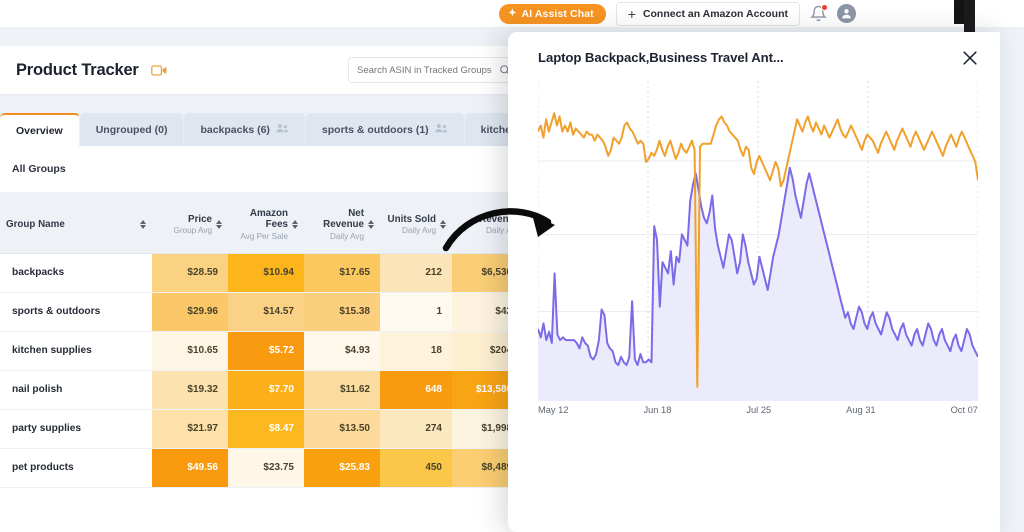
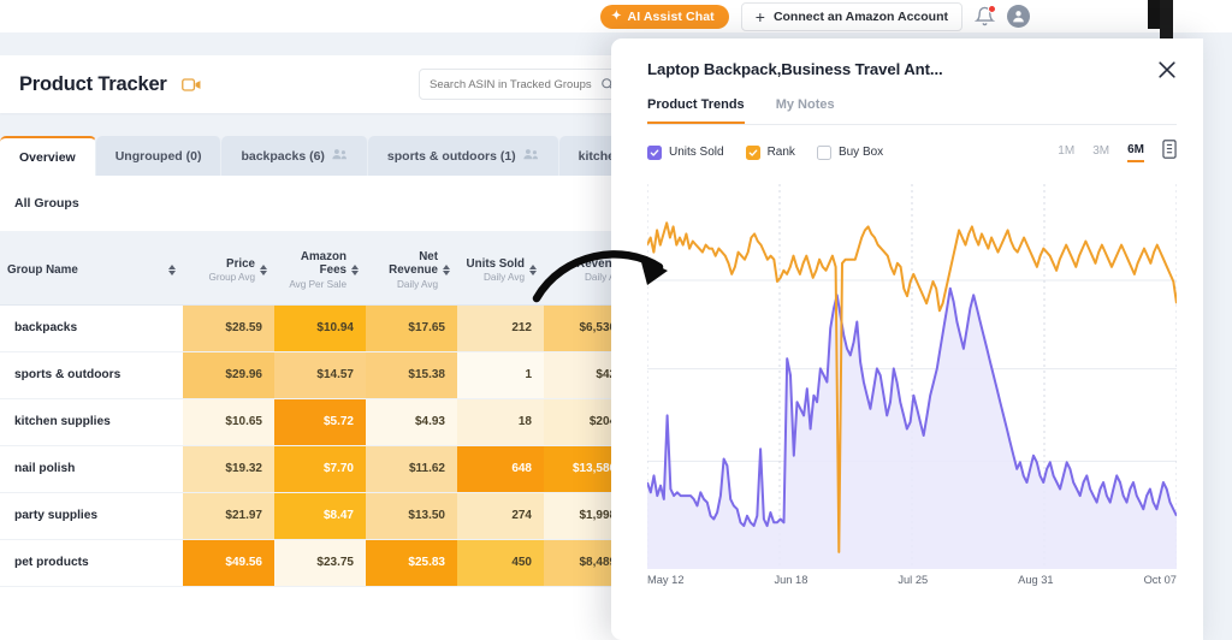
  ✦
  AI Assist Chat
  +
  Connect an Amazon Account
  Product Tracker
  Search ASIN in Tracked Groups
  Overview
  Ungrouped (0)
  backpacks (6)
  sports & outdoors (1)
  All Groups
  Group Name	Price Group Avg	Amazon Fees Avg Per Sale	Net Revenue Daily Avg	Units Sold Daily Avg	even Daily
  backpacks	$28.59	$10.94	$17.65	212	$6,53
  sports & outdoors	$29.96	$14.57	$15.38	1	$4
  kitchen supplies	$10.65	$5.72	$4.93	18	$20
  nail polish	$19.32	$7.70	$11.62	648	$13,58
  party supplies	$21.97	$8.47	$13.50	274	$1,99
  pet products	$49.56	$23.75	$25.83	450	$8,48
  Laptop Backpack,Business Travel Ant...
+ Product Trends
+ My Notes
+ Units Sold
+ Rank
+ Buy Box
+ 1M
+ 3M
+ 6M
  May 12
  Jun 18
  Jul 25
  Aug 31
  Oct 07
